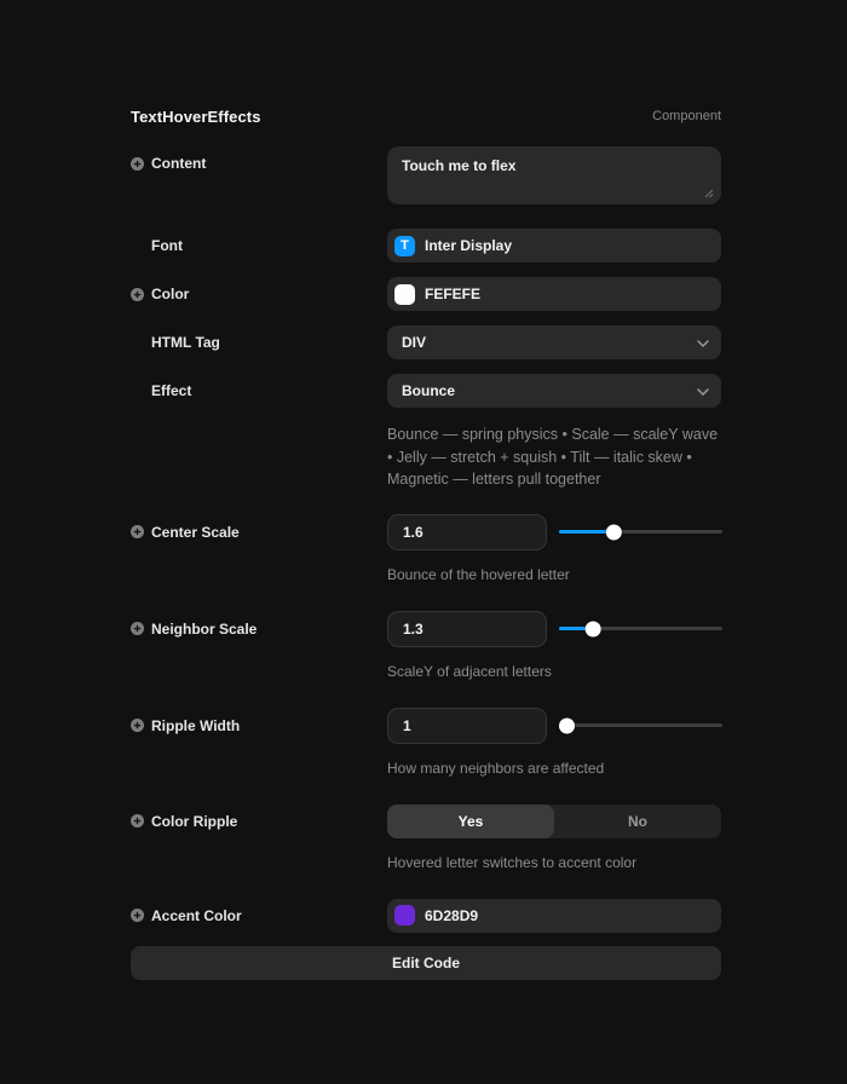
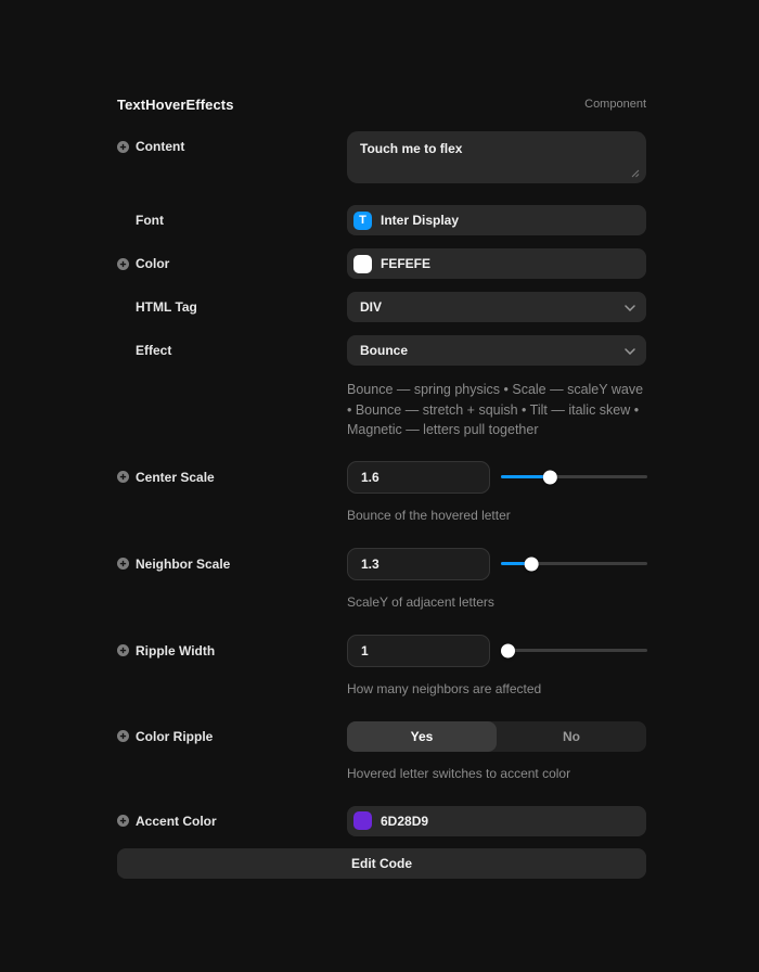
  TextHoverEffects
  Component
  Content
  Touch me to flex
  Font
  T
  Inter Display
  Color
  FEFEFE
  HTML Tag
  DIV
  Effect
  Bounce
- Bounce — spring physics • Scale — scaleY wave • Jelly — stretch + squish • Tilt — italic skew • Magnetic — letters pull together
+ Bounce — spring physics • Scale — scaleY wave • Bounce — stretch + squish • Tilt — italic skew • Magnetic — letters pull together
  Center Scale
  1.6
  Bounce of the hovered letter
  Neighbor Scale
  1.3
  ScaleY of adjacent letters
  Ripple Width
  1
  How many neighbors are affected
  Color Ripple
  Yes
  No
  Hovered letter switches to accent color
  Accent Color
  6D28D9
  Edit Code
